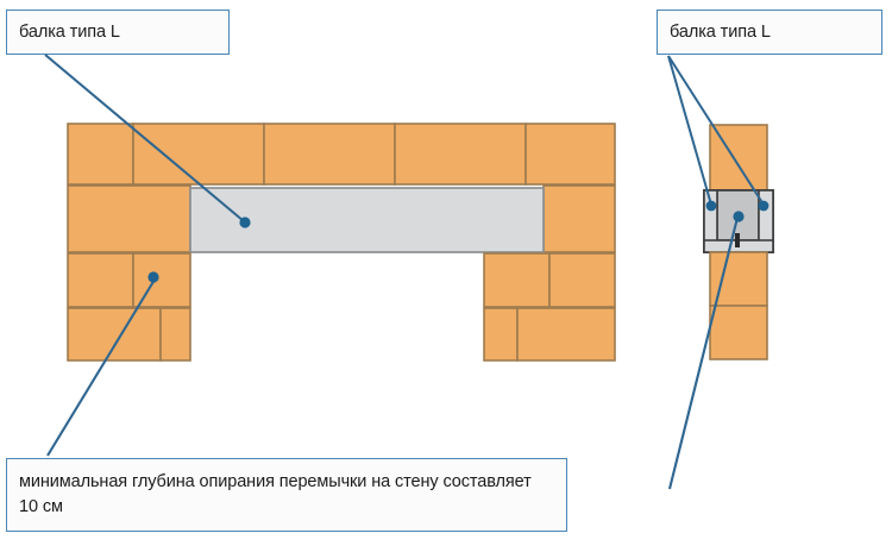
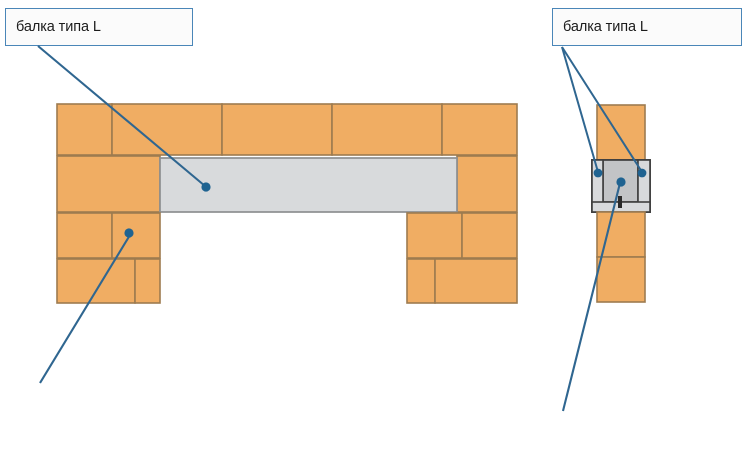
  балка типа L
  балка типа L
- минимальная глубина опирания перемычки на стену составляет 10 см
